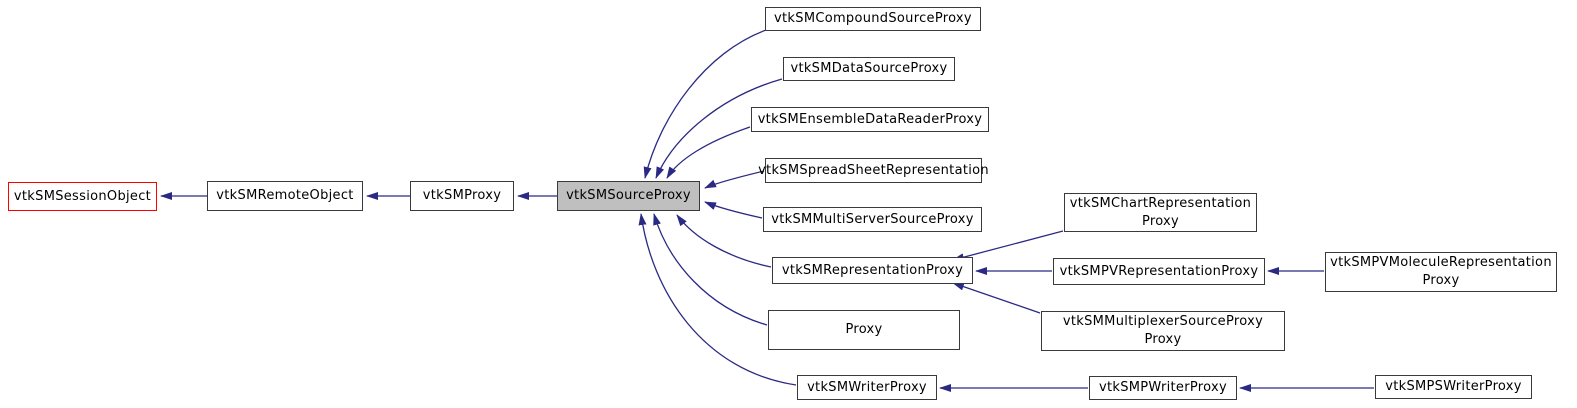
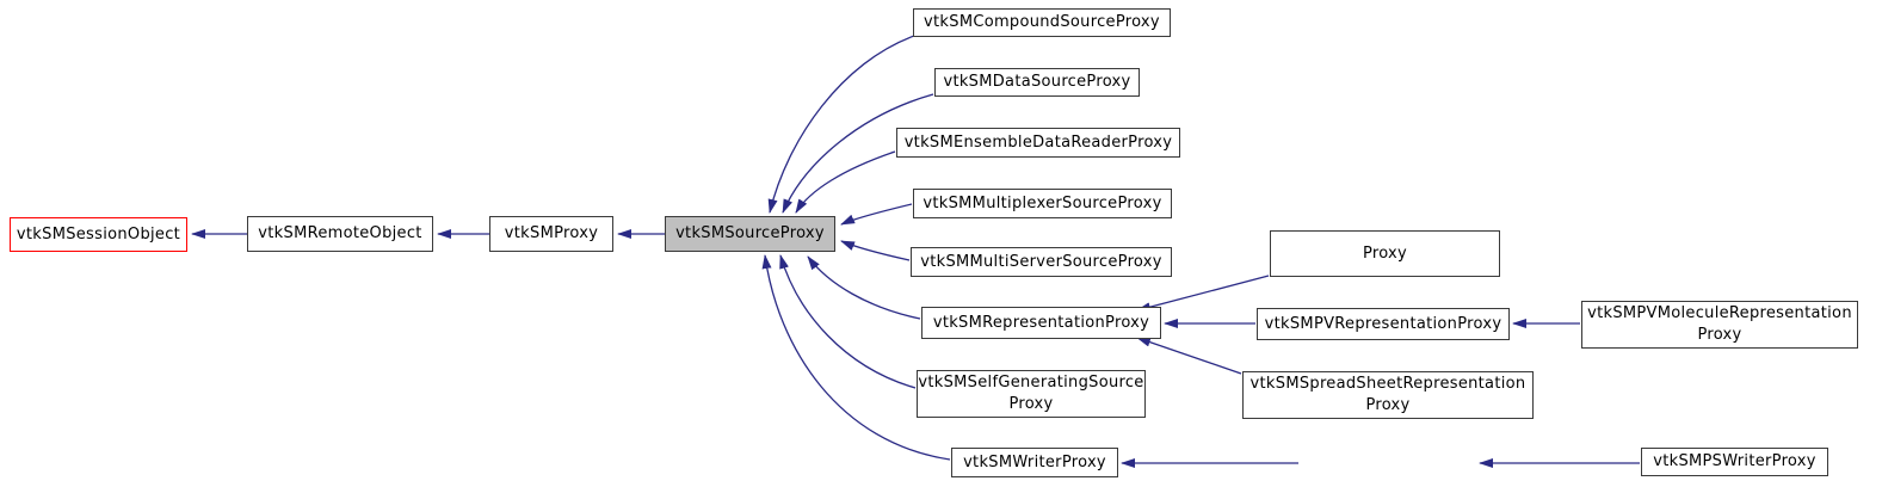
  vtkSMSessionObject
  vtkSMRemoteObject
  vtkSMProxy
  vtkSMSourceProxy
  vtkSMCompoundSourceProxy
  vtkSMDataSourceProxy
  vtkSMEnsembleDataReaderProxy
- vtkSMSpreadSheetRepresentation
+ vtkSMMultiplexerSourceProxy
  vtkSMMultiServerSourceProxy
  vtkSMRepresentationProxy
- vtkSMChartRepresentation
  Proxy
  vtkSMPVRepresentationProxy
  vtkSMPVMoleculeRepresentation
  Proxy
+ vtkSMSelfGeneratingSource
  Proxy
- vtkSMMultiplexerSourceProxy
+ vtkSMSpreadSheetRepresentation
  Proxy
  vtkSMWriterProxy
- vtkSMPWriterProxy
  vtkSMPSWriterProxy
